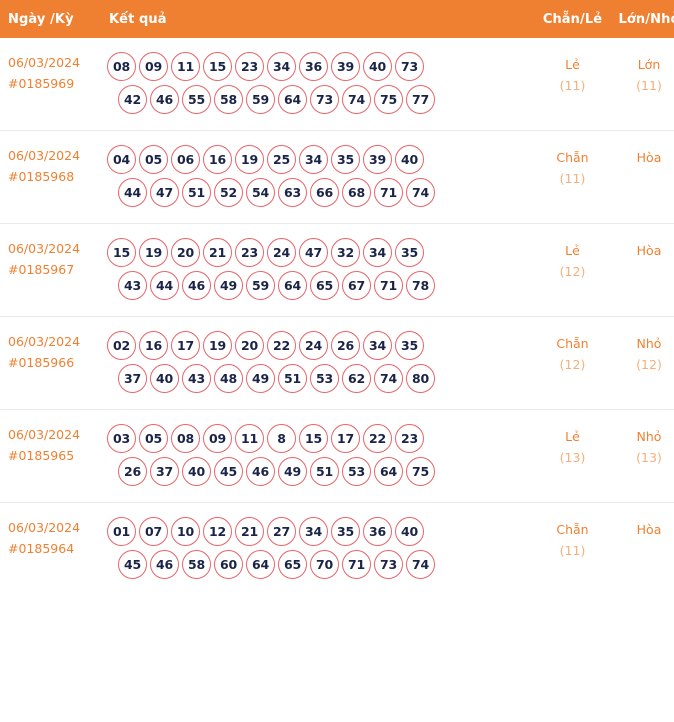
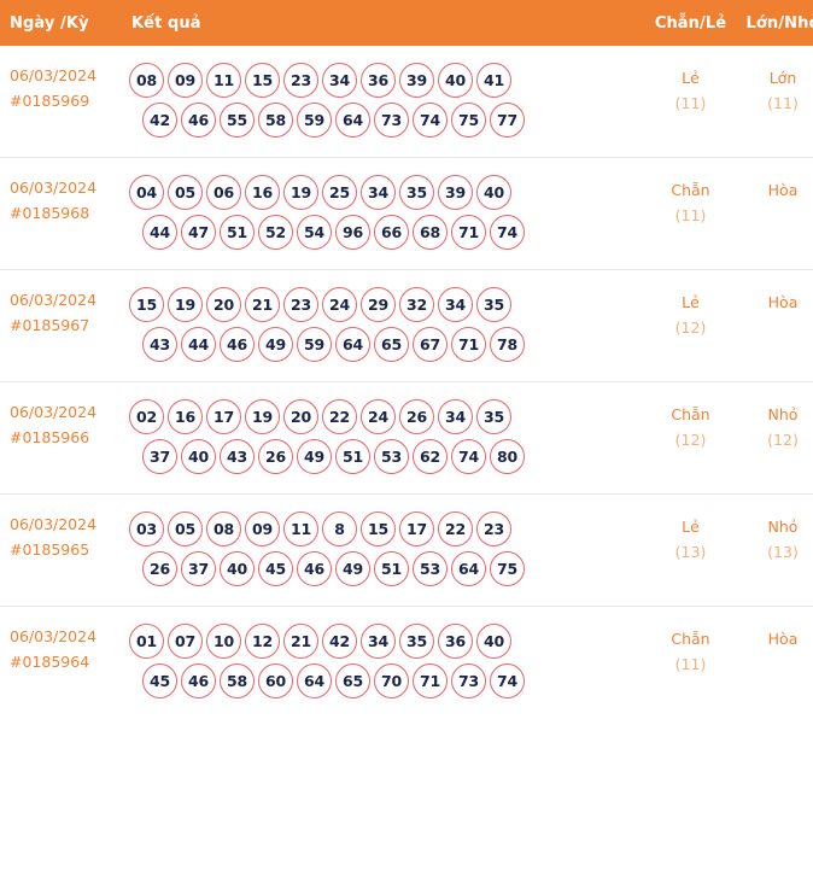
  Ngày /Kỳ	Kết quả	Chẵn/Lẻ	Lớn/Nh
- 06/03/2024#0185969	08 09 11 15 23 34 36 39 40 7342 46 55 58 59 64 73 74 75 77	Lẻ(11)	Lớn(11)
+ 06/03/2024#0185969	08 09 11 15 23 34 36 39 40 4142 46 55 58 59 64 73 74 75 77	Lẻ(11)	Lớn(11)
- 06/03/2024#0185968	04 05 06 16 19 25 34 35 39 4044 47 51 52 54 63 66 68 71 74	Chẵn(11)	Hòa
+ 06/03/2024#0185968	04 05 06 16 19 25 34 35 39 4044 47 51 52 54 96 66 68 71 74	Chẵn(11)	Hòa
- 06/03/2024#0185967	15 19 20 21 23 24 47 32 34 3543 44 46 49 59 64 65 67 71 78	Lẻ(12)	Hòa
+ 06/03/2024#0185967	15 19 20 21 23 24 29 32 34 3543 44 46 49 59 64 65 67 71 78	Lẻ(12)	Hòa
- 06/03/2024#0185966	02 16 17 19 20 22 24 26 34 3537 40 43 48 49 51 53 62 74 80	Chẵn(12)	Nhỏ(12)
+ 06/03/2024#0185966	02 16 17 19 20 22 24 26 34 3537 40 43 26 49 51 53 62 74 80	Chẵn(12)	Nhỏ(12)
  06/03/2024#0185965	03 05 08 09 11 8 15 17 22 2326 37 40 45 46 49 51 53 64 75	Lẻ(13)	Nhỏ(13)
- 06/03/2024#0185964	01 07 10 12 21 27 34 35 36 4045 46 58 60 64 65 70 71 73 74	Chẵn(11)	Hòa
+ 06/03/2024#0185964	01 07 10 12 21 42 34 35 36 4045 46 58 60 64 65 70 71 73 74	Chẵn(11)	Hòa
